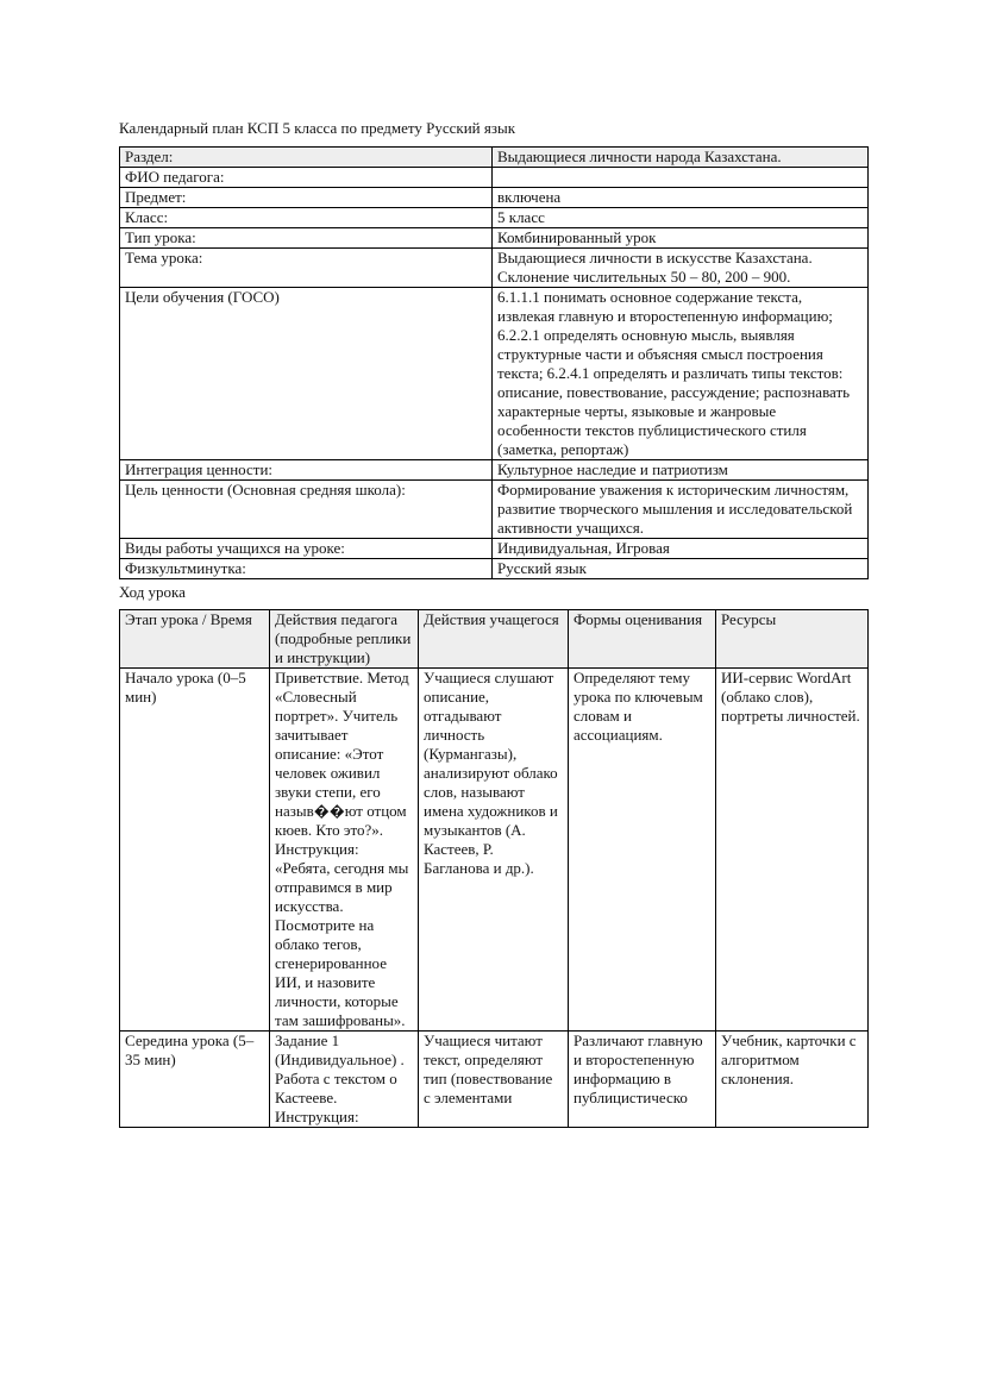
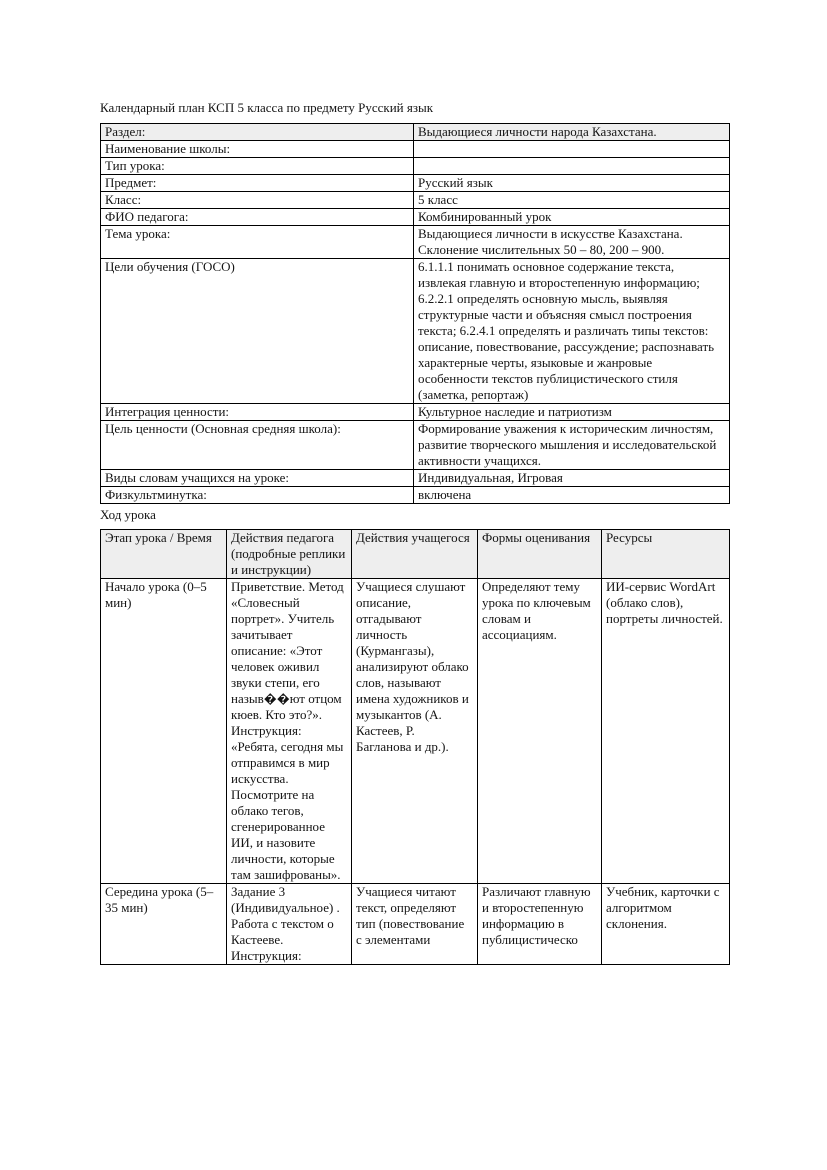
  Календарный план КСП 5 класса по предмету Русский язык
  Раздел:	Выдающиеся личности народа Казахстана.
+ Наименование школы:
- ФИО педагога:
+ Тип урока:
- Предмет:	включена
+ Предмет:	Русский язык
  Класс:	5 класс
- Тип урока:	Комбинированный урок
+ ФИО педагога:	Комбинированный урок
  Тема урока:	Выдающиеся личности в искусстве Казахстана. Склонение числительных 50 – 80, 200 – 900.
  Цели обучения (ГОСО)	6.1.1.1 понимать основное содержание текста, извлекая главную и второстепенную информацию; 6.2.2.1 определять основную мысль, выявляя структурные части и объясняя смысл построения текста; 6.2.4.1 определять и различать типы текстов: описание, повествование, рассуждение; распознавать характерные черты, языковые и жанровые особенности текстов публицистического стиля (заметка, репортаж)
  Интеграция ценности:	Культурное наследие и патриотизм
  Цель ценности (Основная средняя школа):	Формирование уважения к историческим личностям, развитие творческого мышления и исследовательской активности учащихся.
- Виды работы учащихся на уроке:	Индивидуальная, Игровая
+ Виды словам учащихся на уроке:	Индивидуальная, Игровая
- Физкультминутка:	Русский язык
+ Физкультминутка:	включена
  Ход урока
  Этап урока / Время	Действия педагога (подробные реплики и инструкции)	Действия учащегося	Формы оценивания	Ресурсы
  Начало урока (0–5 мин)	Приветствие. Метод «Словесный портрет». Учитель зачитывает описание: «Этот человек оживил звуки степи, его назыв��ют отцом кюев. Кто это?». Инструкция: «Ребята, сегодня мы отправимся в мир искусства. Посмотрите на облако тегов, сгенерированное ИИ, и назовите личности, которые там зашифрованы».	Учащиеся слушают описание, отгадывают личность (Курмангазы), анализируют облако слов, называют имена художников и музыкантов (А. Кастеев, Р. Багланова и др.).	Определяют тему урока по ключевым словам и ассоциациям.	ИИ-сервис WordArt (облако слов), портреты личностей.
- Середина урока (5–35 мин)	Задание 1 (Индивидуальное) . Работа с текстом о Кастееве. Инструкция:	Учащиеся читают текст, определяют тип (повествование с элементами	Различают главную и второстепенную информацию в публицистическо	Учебник, карточки с алгоритмом склонения.
+ Середина урока (5–35 мин)	Задание 3 (Индивидуальное) . Работа с текстом о Кастееве. Инструкция:	Учащиеся читают текст, определяют тип (повествование с элементами	Различают главную и второстепенную информацию в публицистическо	Учебник, карточки с алгоритмом склонения.
